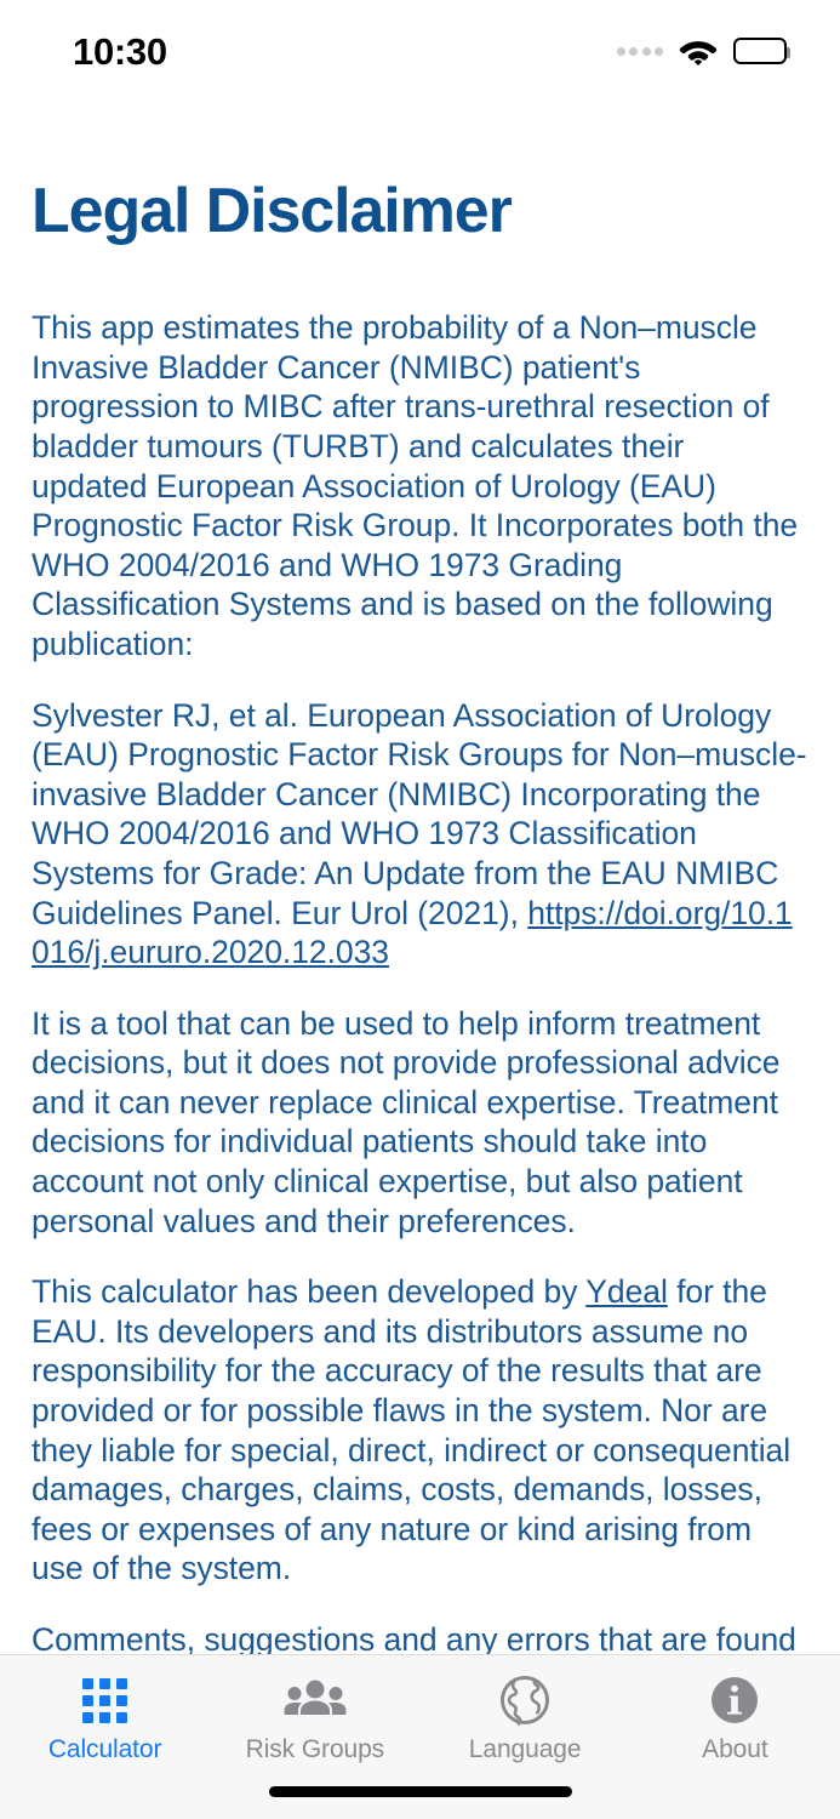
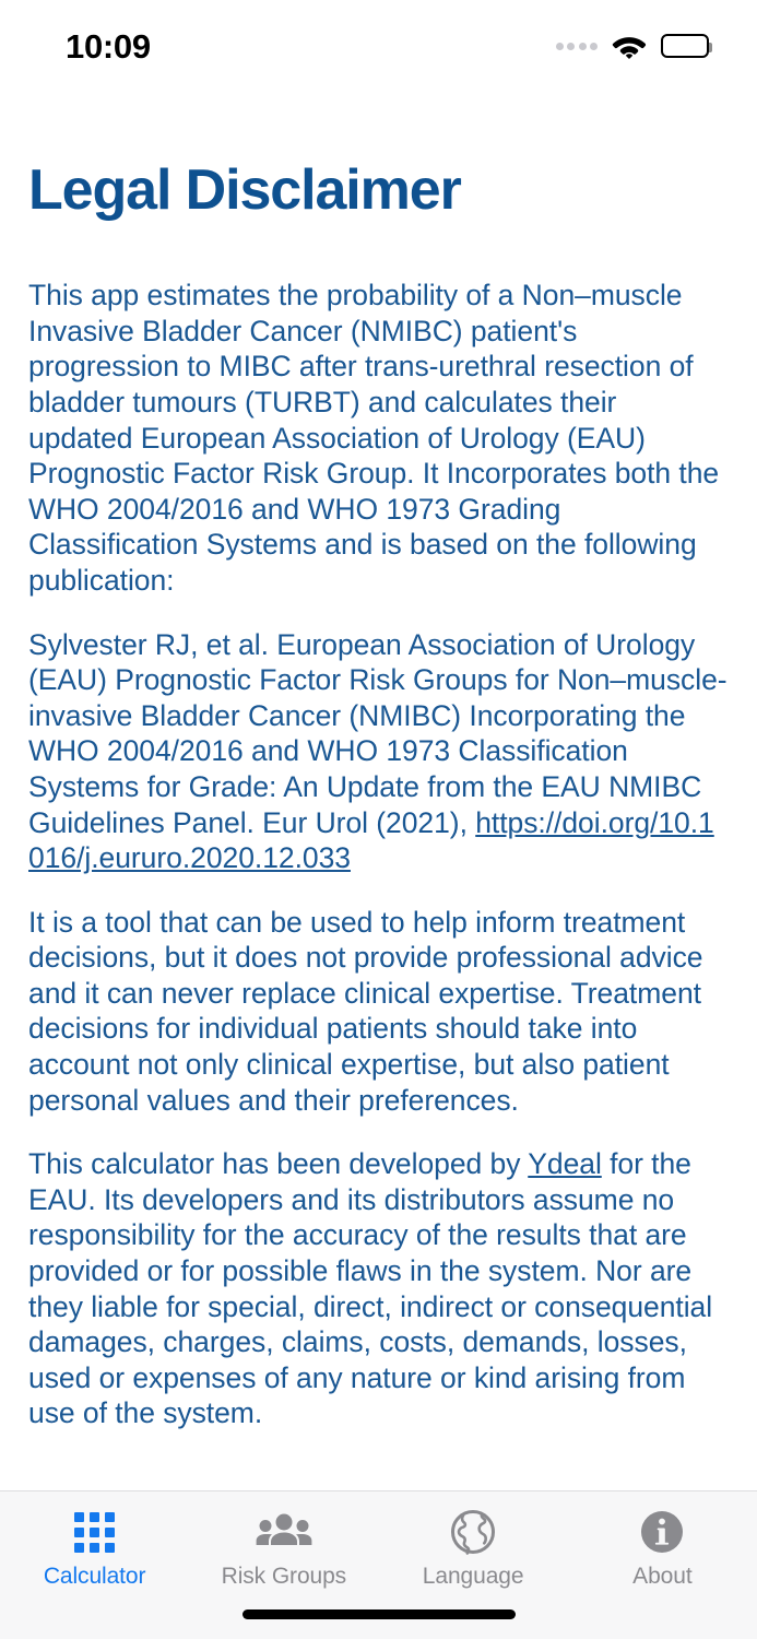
- 10:30
+ 10:09
  Legal Disclaimer
  This app estimates the probability of a Non–muscle Invasive Bladder Cancer (NMIBC) patient's progression to MIBC after trans-urethral resection of bladder tumours (TURBT) and calculates their updated European Association of Urology (EAU) Prognostic Factor Risk Group. It Incorporates both the WHO 2004/2016 and WHO 1973 Grading Classification Systems and is based on the following publication:
  Sylvester RJ, et al. European Association of Urology (EAU) Prognostic Factor Risk Groups for Non–muscle-invasive Bladder Cancer (NMIBC) Incorporating the WHO 2004/2016 and WHO 1973 Classification Systems for Grade: An Update from the EAU NMIBC Guidelines Panel. Eur Urol (2021), https://doi.org/10.1016/j.eururo.2020.12.033
  It is a tool that can be used to help inform treatment decisions, but it does not provide professional advice and it can never replace clinical expertise. Treatment decisions for individual patients should take into account not only clinical expertise, but also patient personal values and their preferences.
- This calculator has been developed by Ydeal for the EAU. Its developers and its distributors assume no responsibility for the accuracy of the results that are provided or for possible flaws in the system. Nor are they liable for special, direct, indirect or consequential damages, charges, claims, costs, demands, losses, fees or expenses of any nature or kind arising from use of the system.
+ This calculator has been developed by Ydeal for the EAU. Its developers and its distributors assume no responsibility for the accuracy of the results that are provided or for possible flaws in the system. Nor are they liable for special, direct, indirect or consequential damages, charges, claims, costs, demands, losses, used or expenses of any nature or kind arising from use of the system.
- Comments, suggestions and any errors that are found
  Calculator
  Risk Groups
  Language
  About
